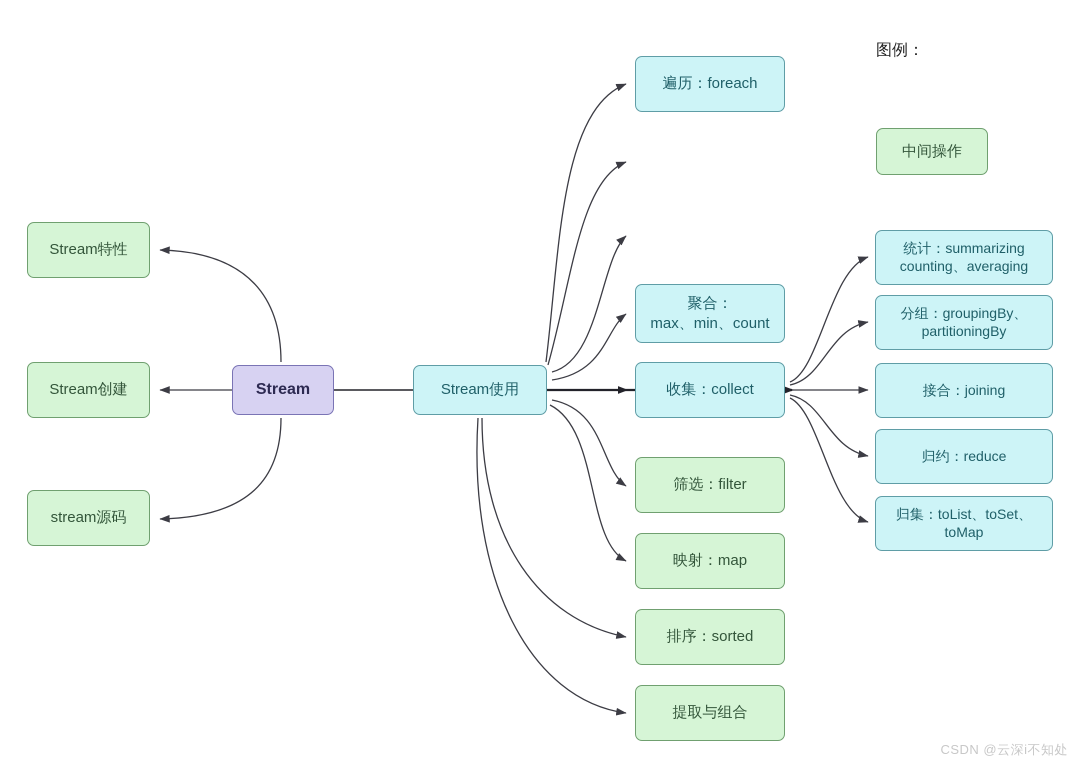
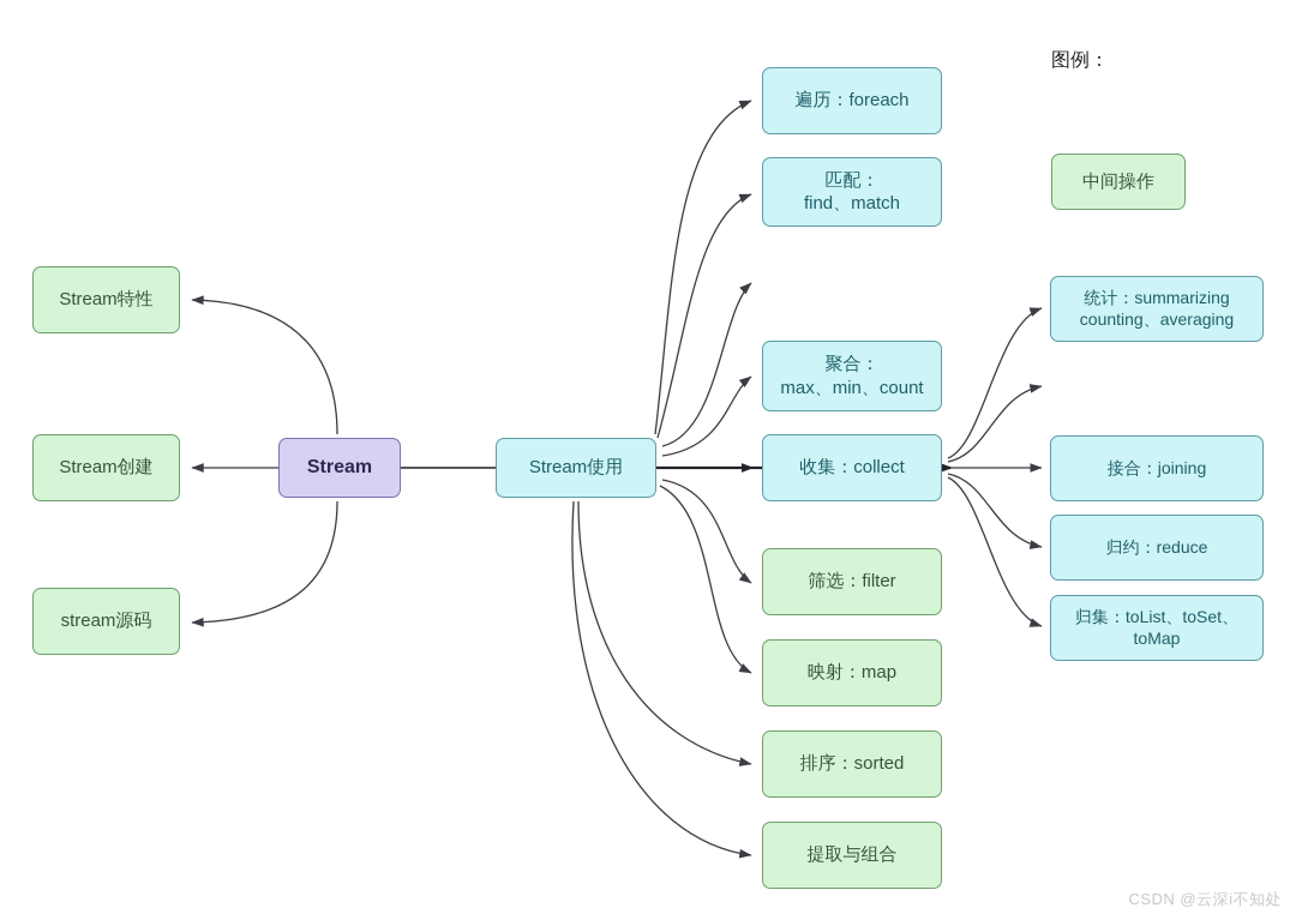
  Stream
  Stream特性
  Stream创建
  stream源码
  Stream使用
  遍历：foreach
+ 匹配：
+ find、match
  聚合：
  max、min、count
  收集：collect
  筛选：filter
  映射：map
  排序：sorted
  提取与组合
  统计：summarizing
  counting、averaging
- 分组：groupingBy、
- partitioningBy
  接合：joining
  归约：reduce
  归集：toList、toSet、
  toMap
  图例：
  中间操作
  CSDN @云深i不知处
